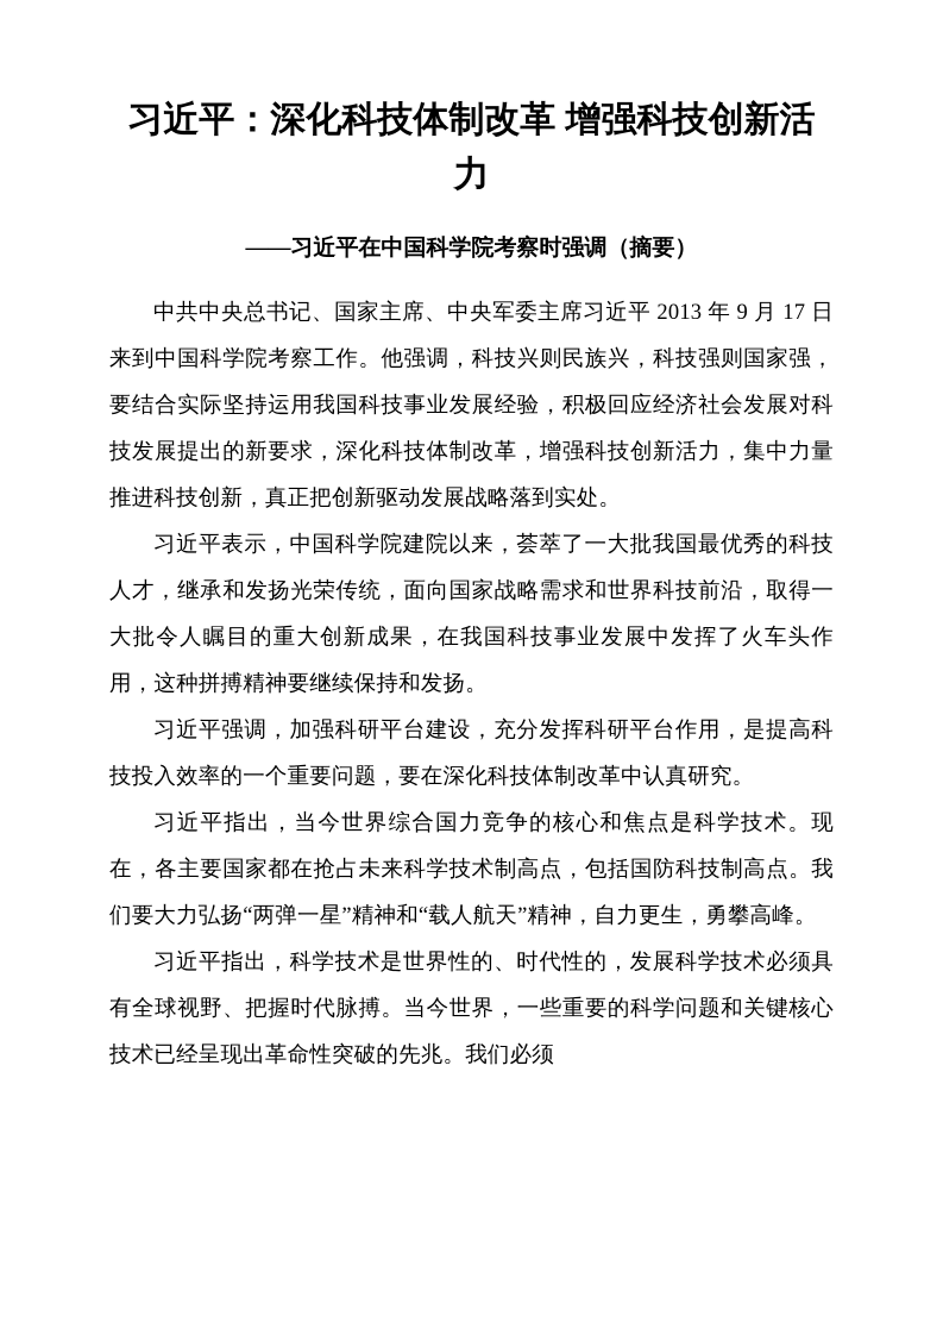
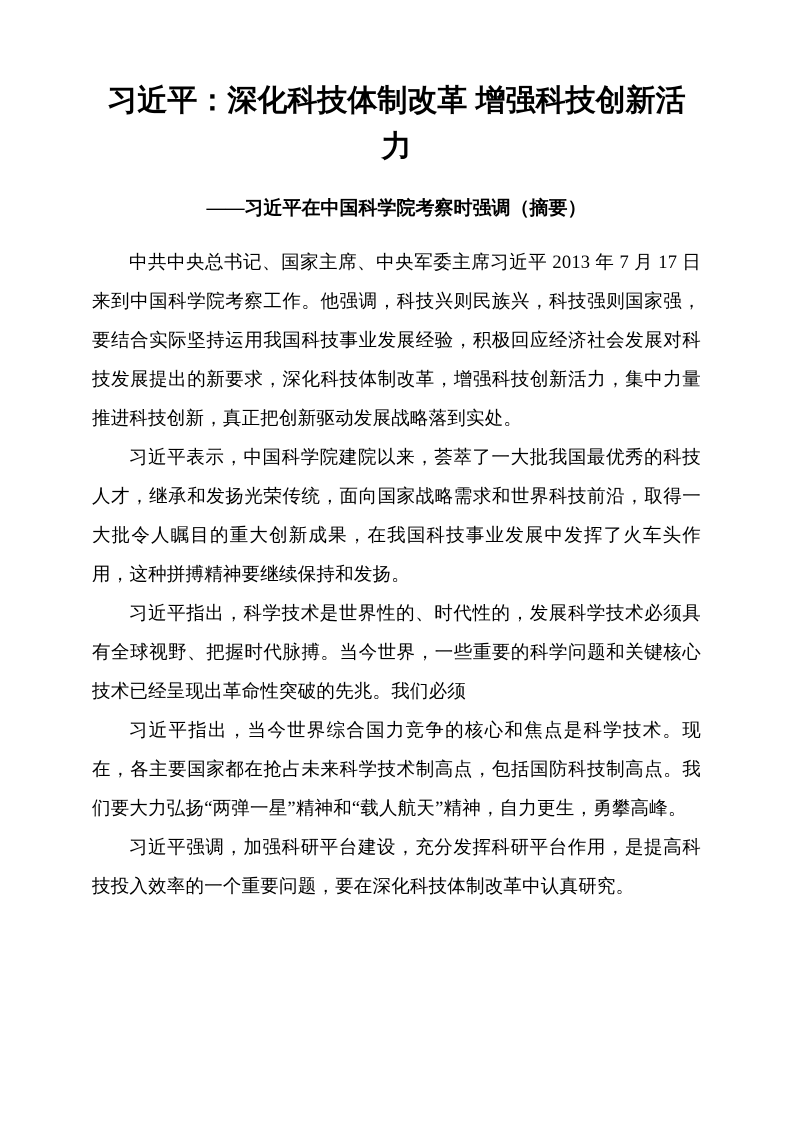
  习近平：深化科技体制改革 增强科技创新活力
  ——习近平在中国科学院考察时强调（摘要）
- 中共中央总书记、国家主席、中央军委主席习近平 2013 年 9 月 17 日来到中国科学院考察工作。他强调，科技兴则民族兴，科技强则国家强，要结合实际坚持运用我国科技事业发展经验，积极回应经济社会发展对科技发展提出的新要求，深化科技体制改革，增强科技创新活力，集中力量推进科技创新，真正把创新驱动发展战略落到实处。
+ 中共中央总书记、国家主席、中央军委主席习近平 2013 年 7 月 17 日来到中国科学院考察工作。他强调，科技兴则民族兴，科技强则国家强，要结合实际坚持运用我国科技事业发展经验，积极回应经济社会发展对科技发展提出的新要求，深化科技体制改革，增强科技创新活力，集中力量推进科技创新，真正把创新驱动发展战略落到实处。
  习近平表示，中国科学院建院以来，荟萃了一大批我国最优秀的科技人才，继承和发扬光荣传统，面向国家战略需求和世界科技前沿，取得一大批令人瞩目的重大创新成果，在我国科技事业发展中发挥了火车头作用，这种拼搏精神要继续保持和发扬。
- 习近平强调，加强科研平台建设，充分发挥科研平台作用，是提高科技投入效率的一个重要问题，要在深化科技体制改革中认真研究。
+ 习近平指出，科学技术是世界性的、时代性的，发展科学技术必须具有全球视野、把握时代脉搏。当今世界，一些重要的科学问题和关键核心技术已经呈现出革命性突破的先兆。我们必须
  习近平指出，当今世界综合国力竞争的核心和焦点是科学技术。现在，各主要国家都在抢占未来科学技术制高点，包括国防科技制高点。我们要大力弘扬“两弹一星”精神和“载人航天”精神，自力更生，勇攀高峰。
- 习近平指出，科学技术是世界性的、时代性的，发展科学技术必须具有全球视野、把握时代脉搏。当今世界，一些重要的科学问题和关键核心技术已经呈现出革命性突破的先兆。我们必须
+ 习近平强调，加强科研平台建设，充分发挥科研平台作用，是提高科技投入效率的一个重要问题，要在深化科技体制改革中认真研究。
